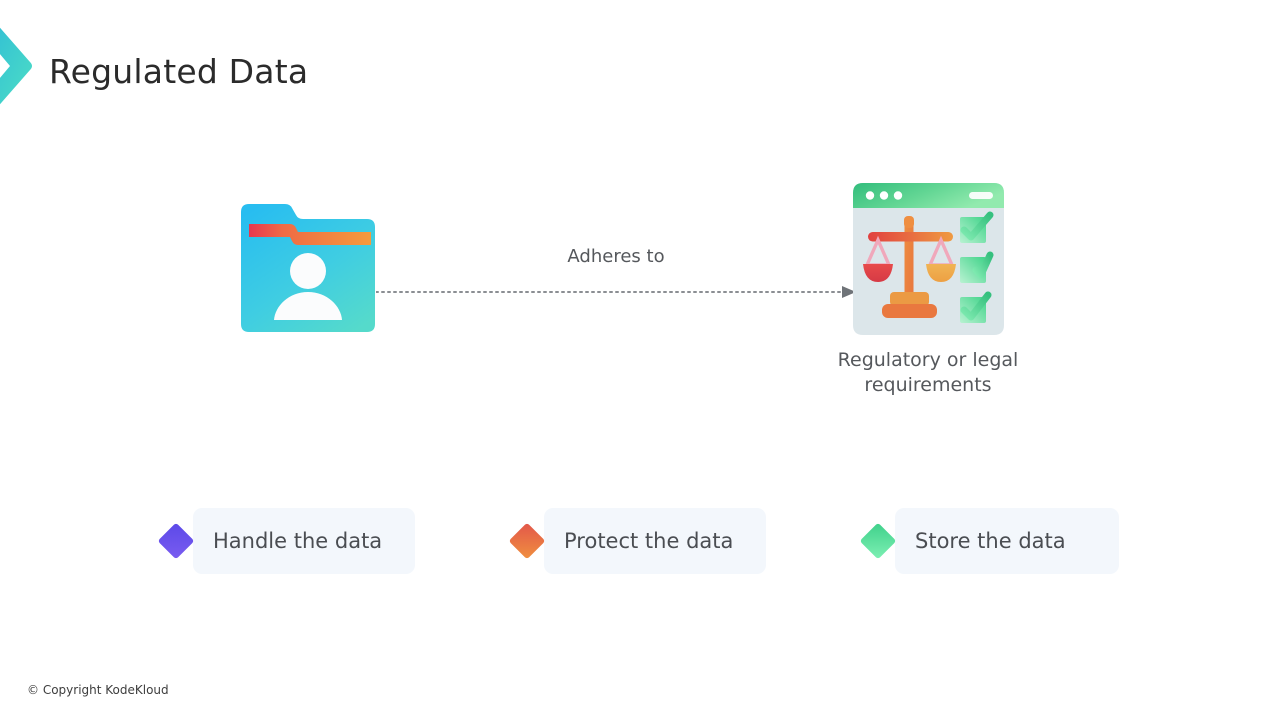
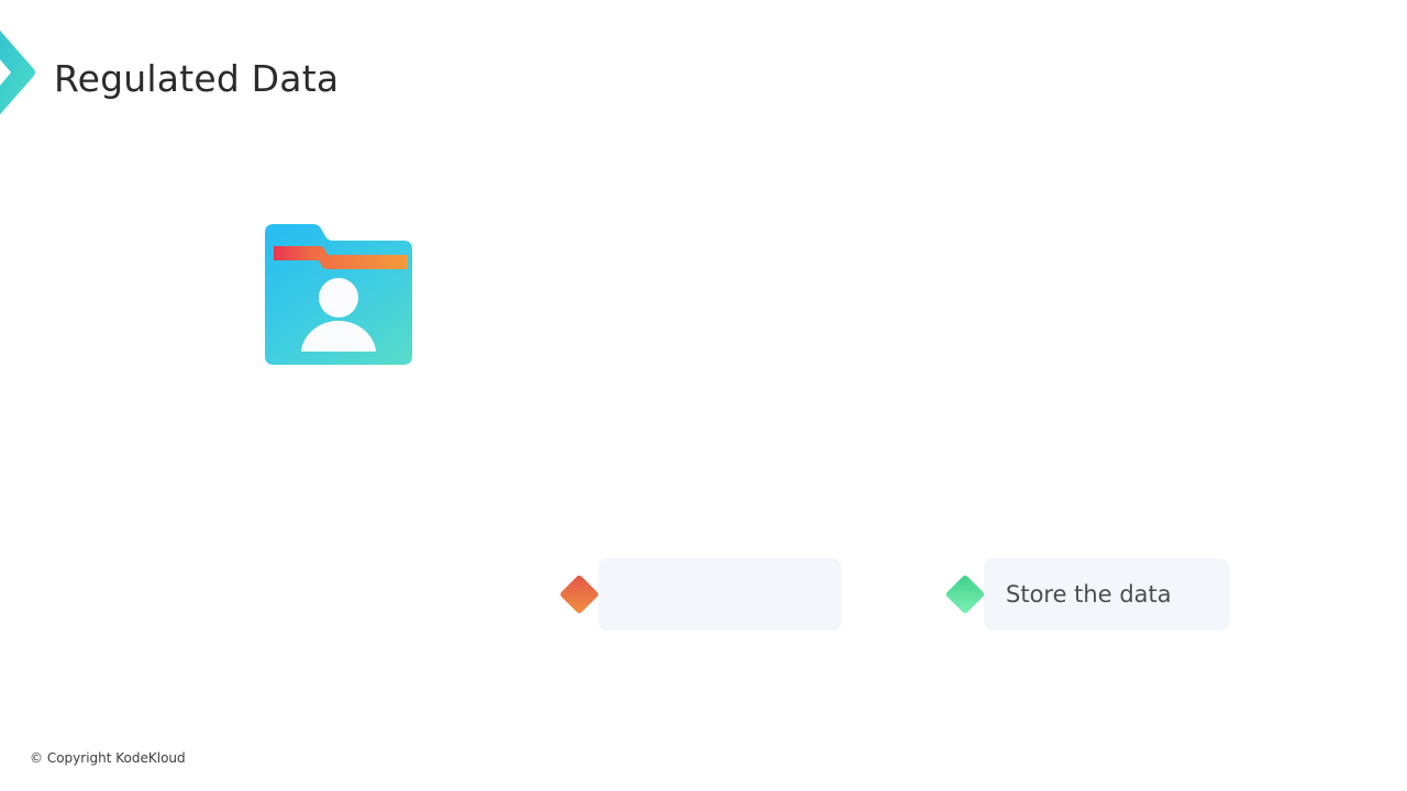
  Regulated Data
- Adheres to
- Regulatory or legal
- requirements
- Handle the data
- Protect the data
  Store the data
  © Copyright KodeKloud
